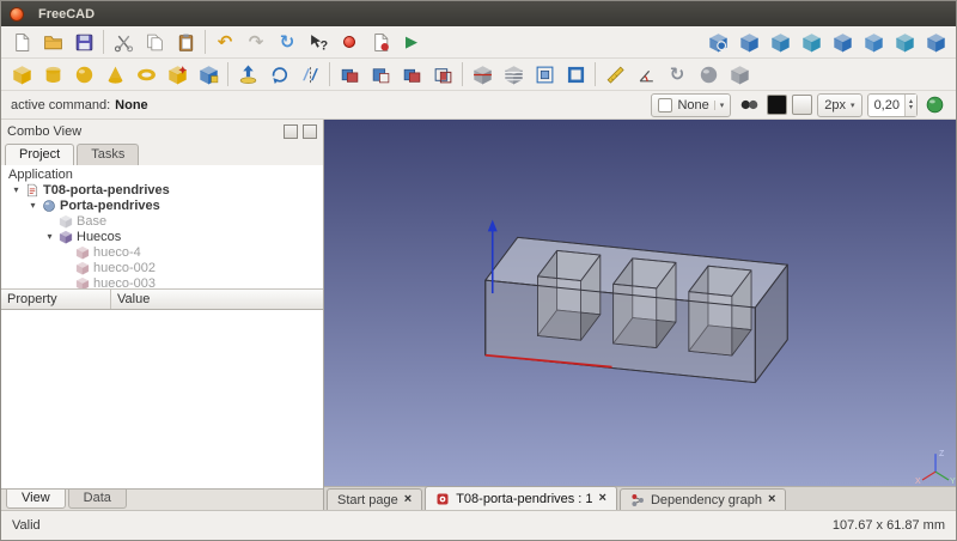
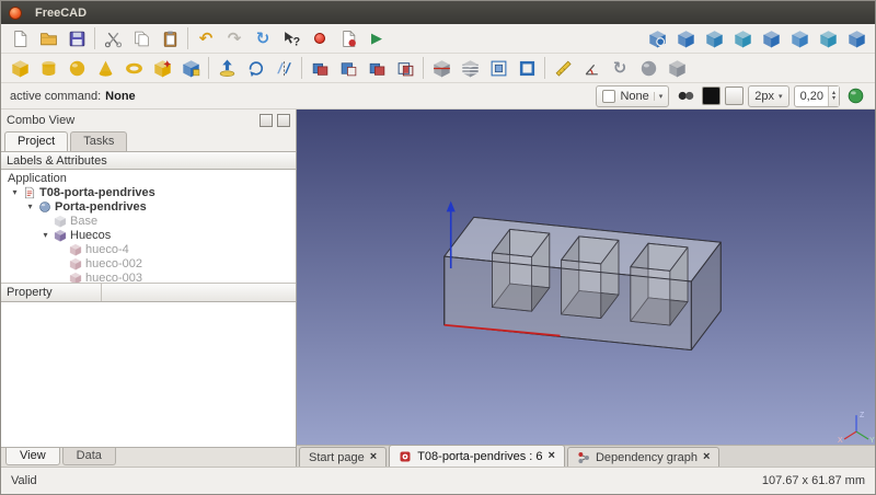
  FreeCAD
  ↶
  ↷
  ↻
  ?
  ▶
  ↻
  active command:
  None
  None
  2px
  0,20
  Combo View
  Project
  Tasks
+ Labels & Attributes
  Application
  ▾
  T08-porta-pendrives
  ▾
  Porta-pendrives
  Base
  ▾
  Huecos
  hueco-4
  hueco-002
  hueco-003
  Property
- Value
  View
  Data
  Start page
  ×
- T08-porta-pendrives : 1
+ T08-porta-pendrives : 6
  ×
  Dependency graph
  ×
  Valid
  107.67 x 61.87 mm
